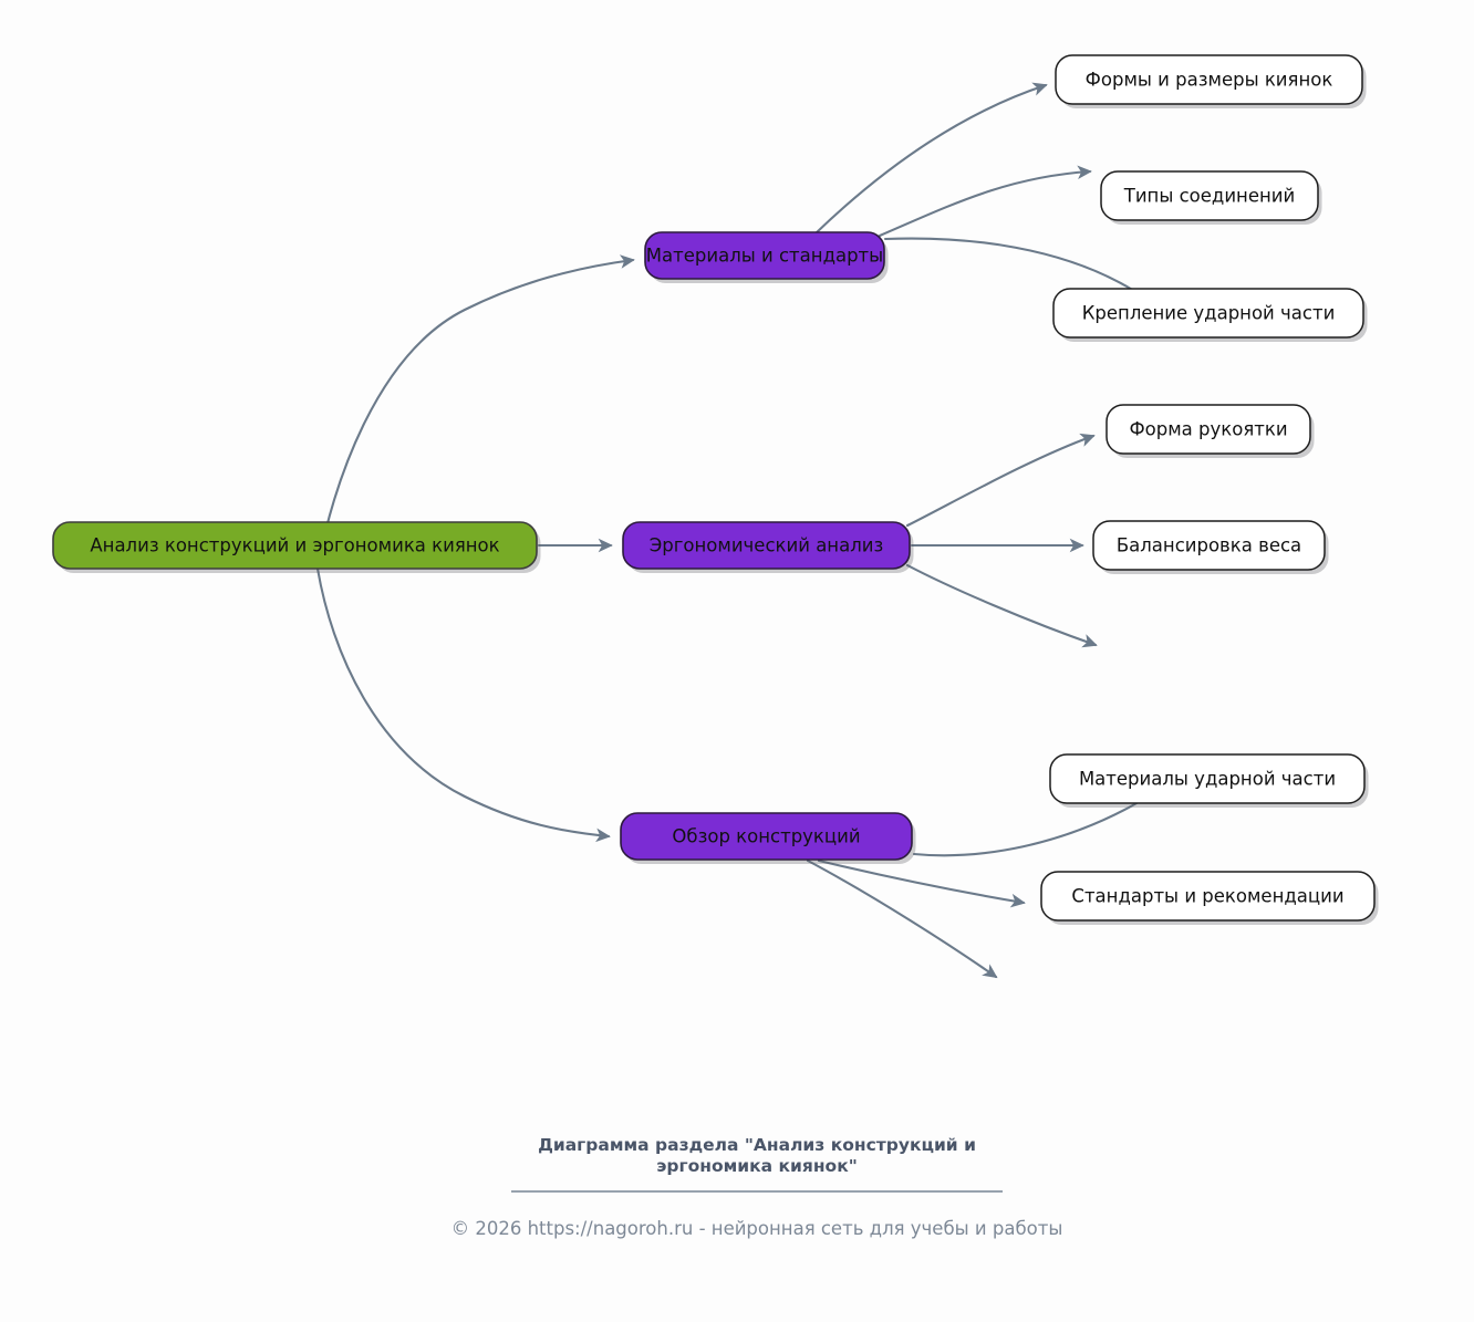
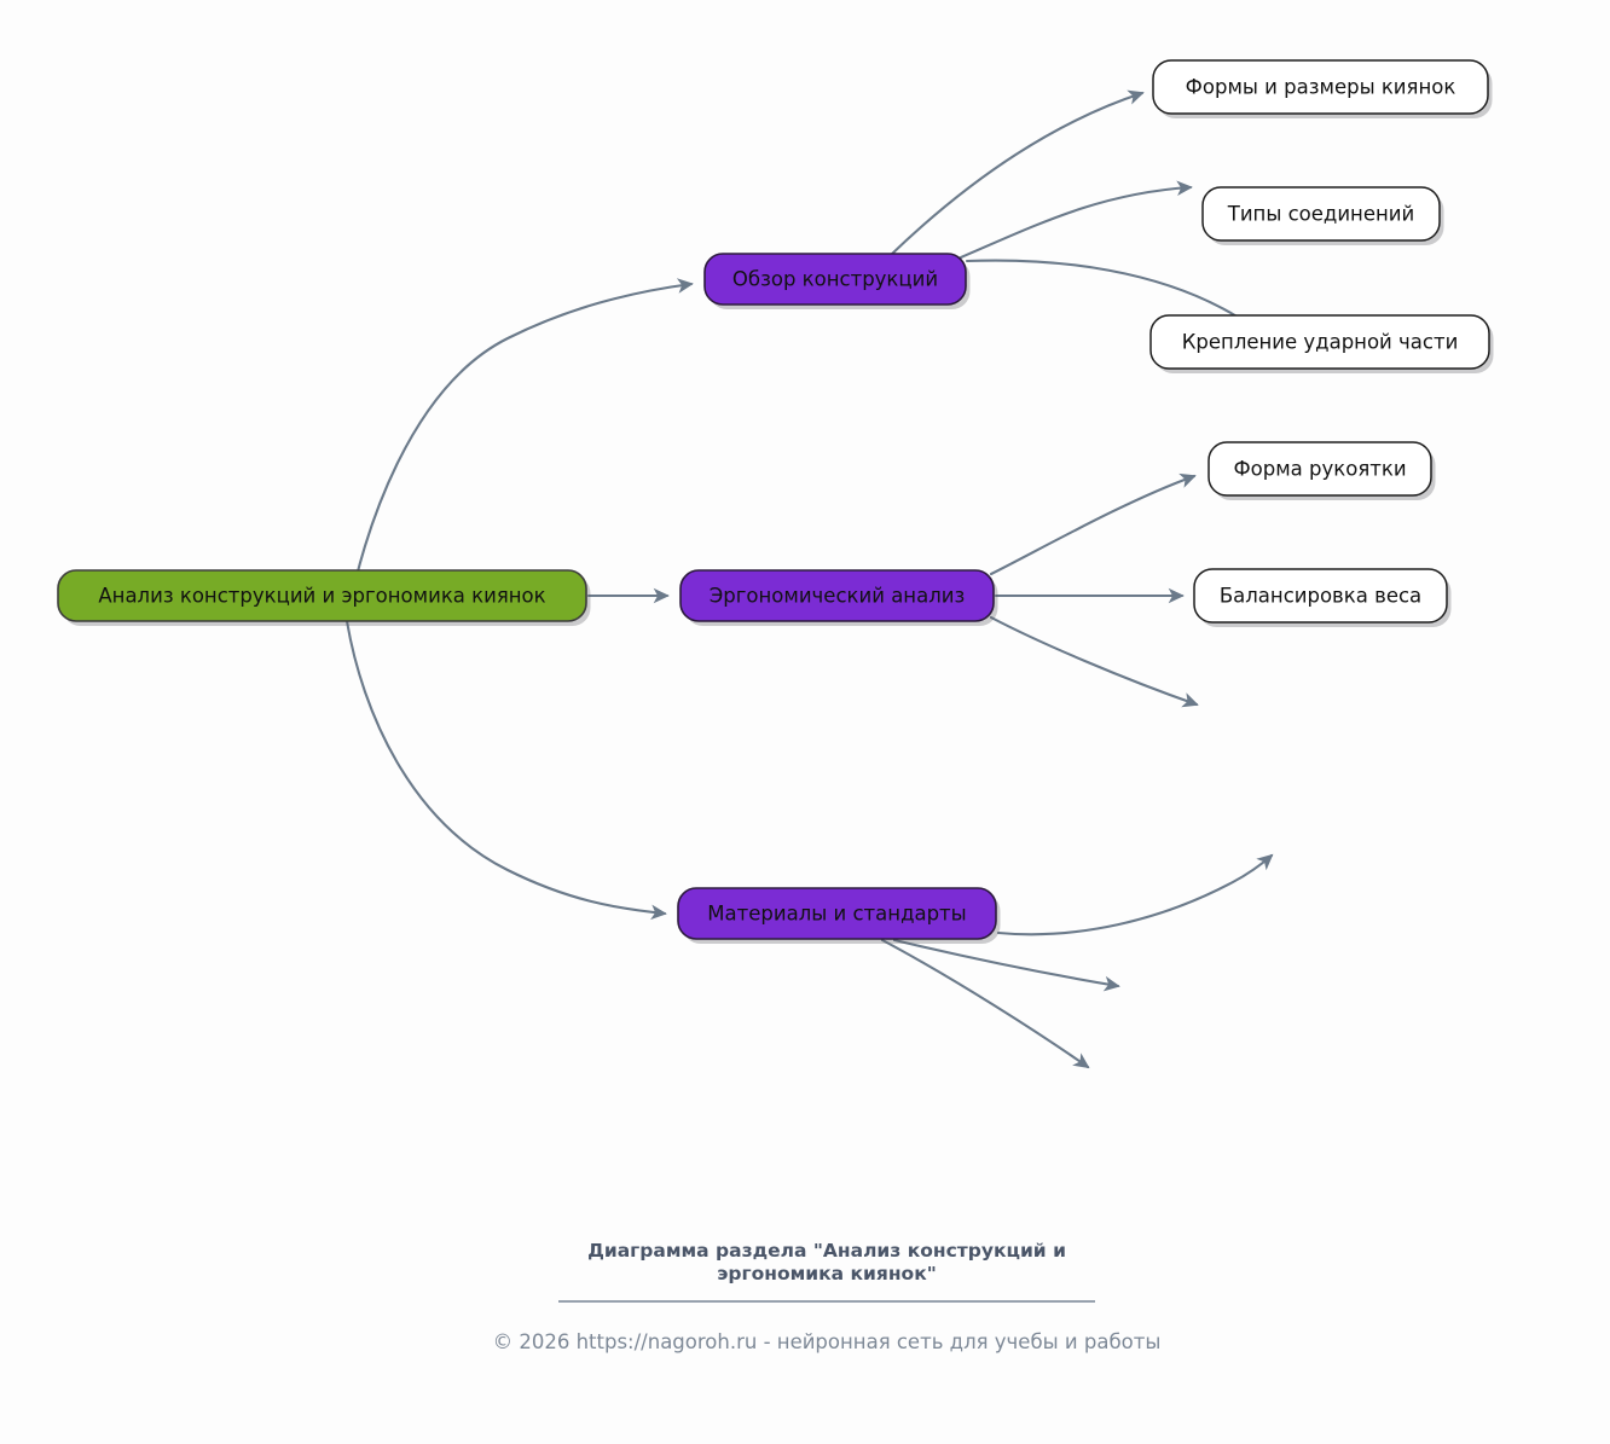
  Анализ конструкций и эргономика киянок
  Формы и размеры киянок
  Типы соединений
  Крепление ударной части
  Форма рукоятки
  Балансировка веса
- Материалы ударной части
- Стандарты и рекомендации
- Материалы и стандарты
+ Обзор конструкций
  Эргономический анализ
- Обзор конструкций
+ Материалы и стандарты
  Диаграмма раздела "Анализ конструкций и
  эргономика киянок"
  © 2026 https://nagoroh.ru - нейронная сеть для учебы и работы
